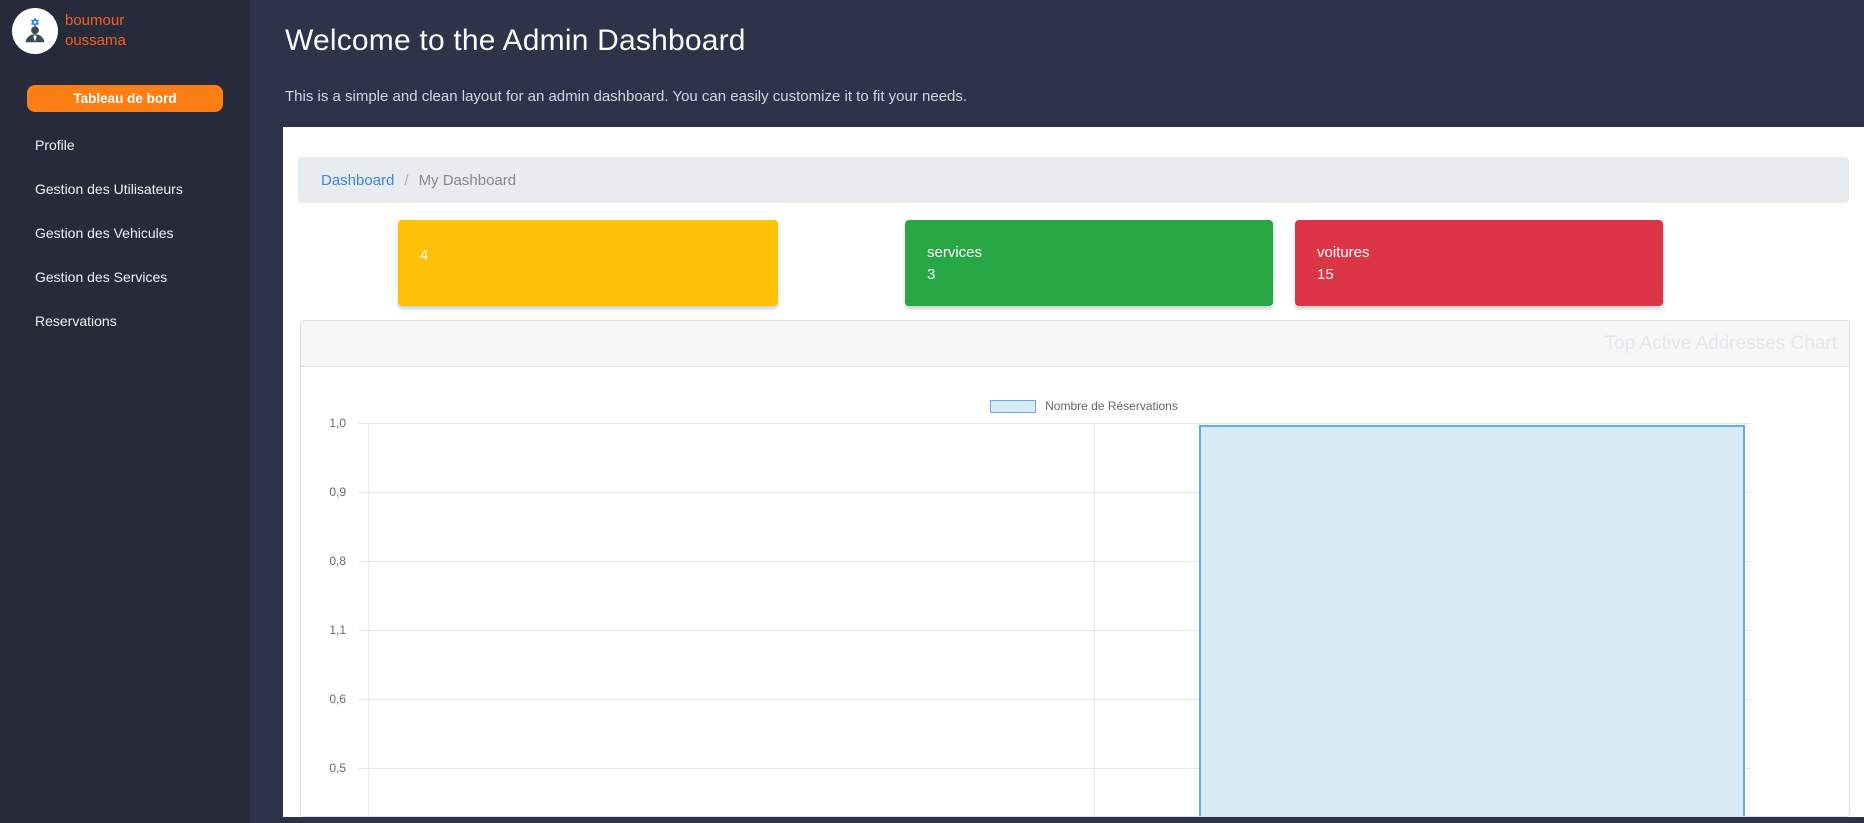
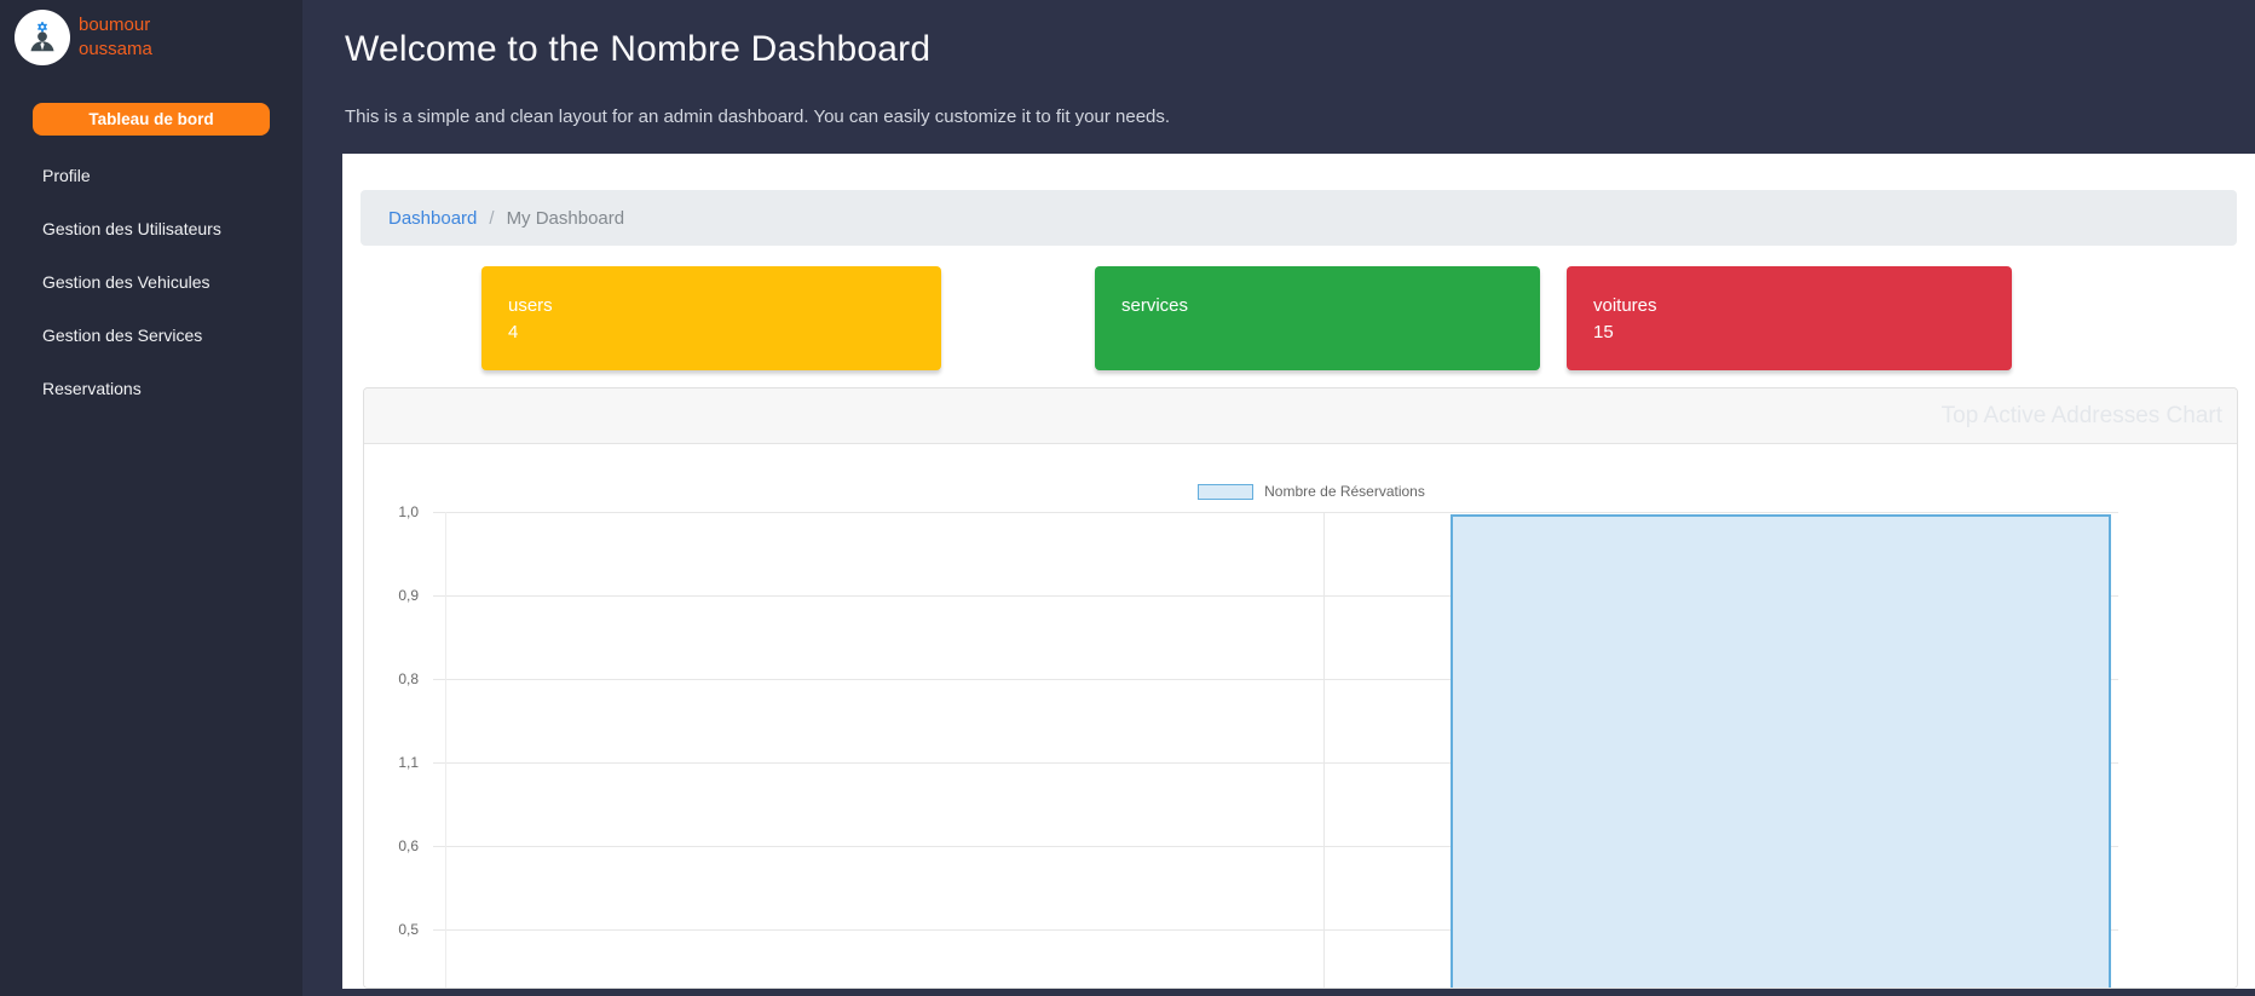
  boumour
  oussama
  Tableau de bord
  Profile
  Gestion des Utilisateurs
  Gestion des Vehicules
  Gestion des Services
  Reservations
- Welcome to the Admin Dashboard
+ Welcome to the Nombre Dashboard
  This is a simple and clean layout for an admin dashboard. You can easily customize it to fit your needs.
  Dashboard
  /
  My Dashboard
+ users
  4
  services
- 3
  voitures
  15
  Nombre de Réservations
  1,0
  0,9
  0,8
  1,1
  0,6
  0,5
